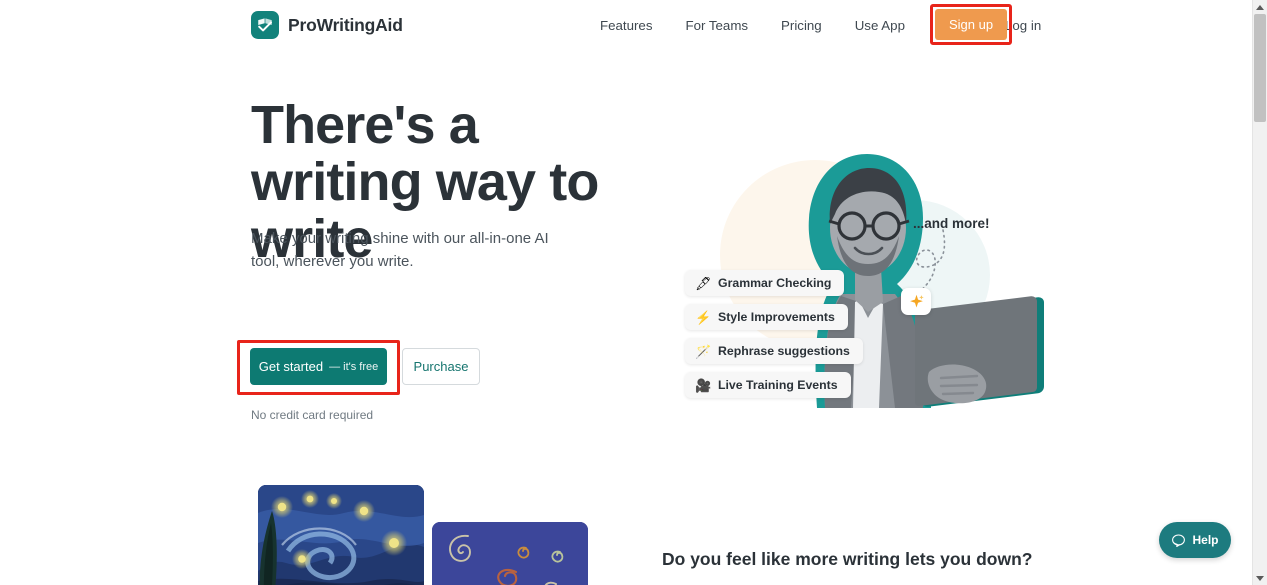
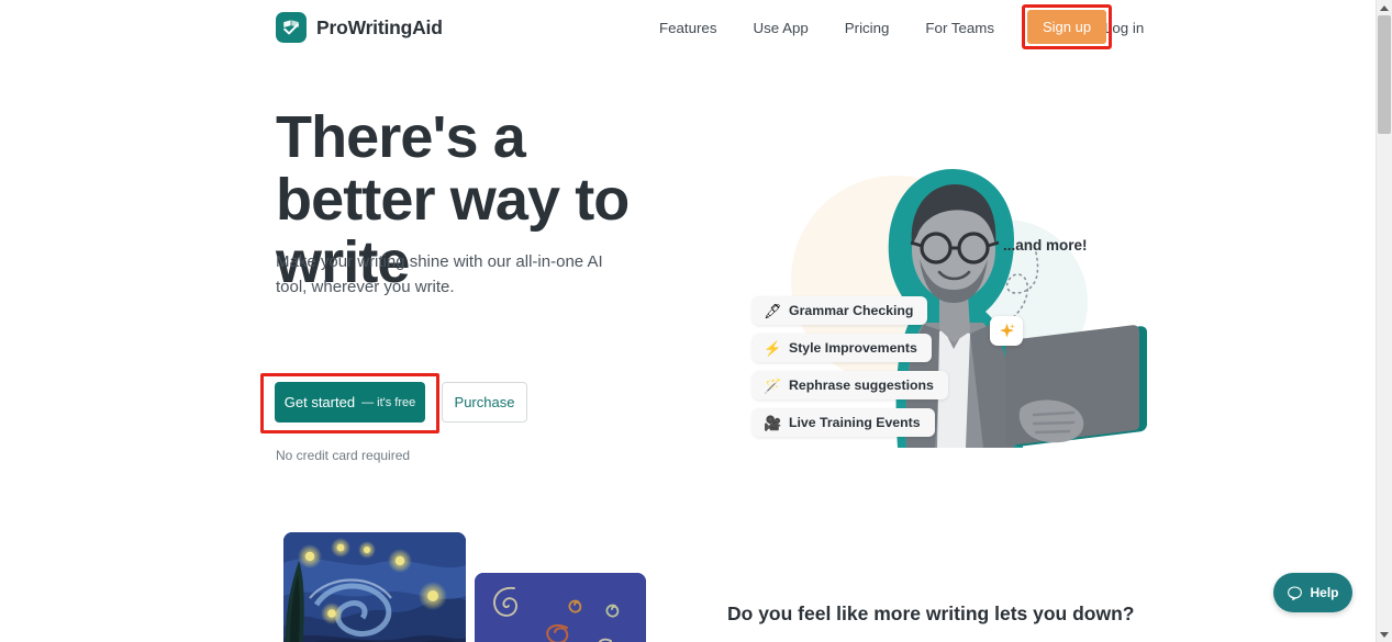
  ProWritingAid
  Features
- For Teams
+ Use App
  Pricing
- Use App
+ For Teams
  Log in
  Sign up
- There's a writing way to write
+ There's a better way to write
  Make your writing shine with our all-in-one AI tool, wherever you write.
  Get started
  — it's free
  Purchase
  No credit card required
  ...and more!
  🖋
  Grammar Checking
  ⚡
  Style Improvements
  🪄
  Rephrase suggestions
  🎥
  Live Training Events
  Do you feel like more writing lets you down?
  Help
